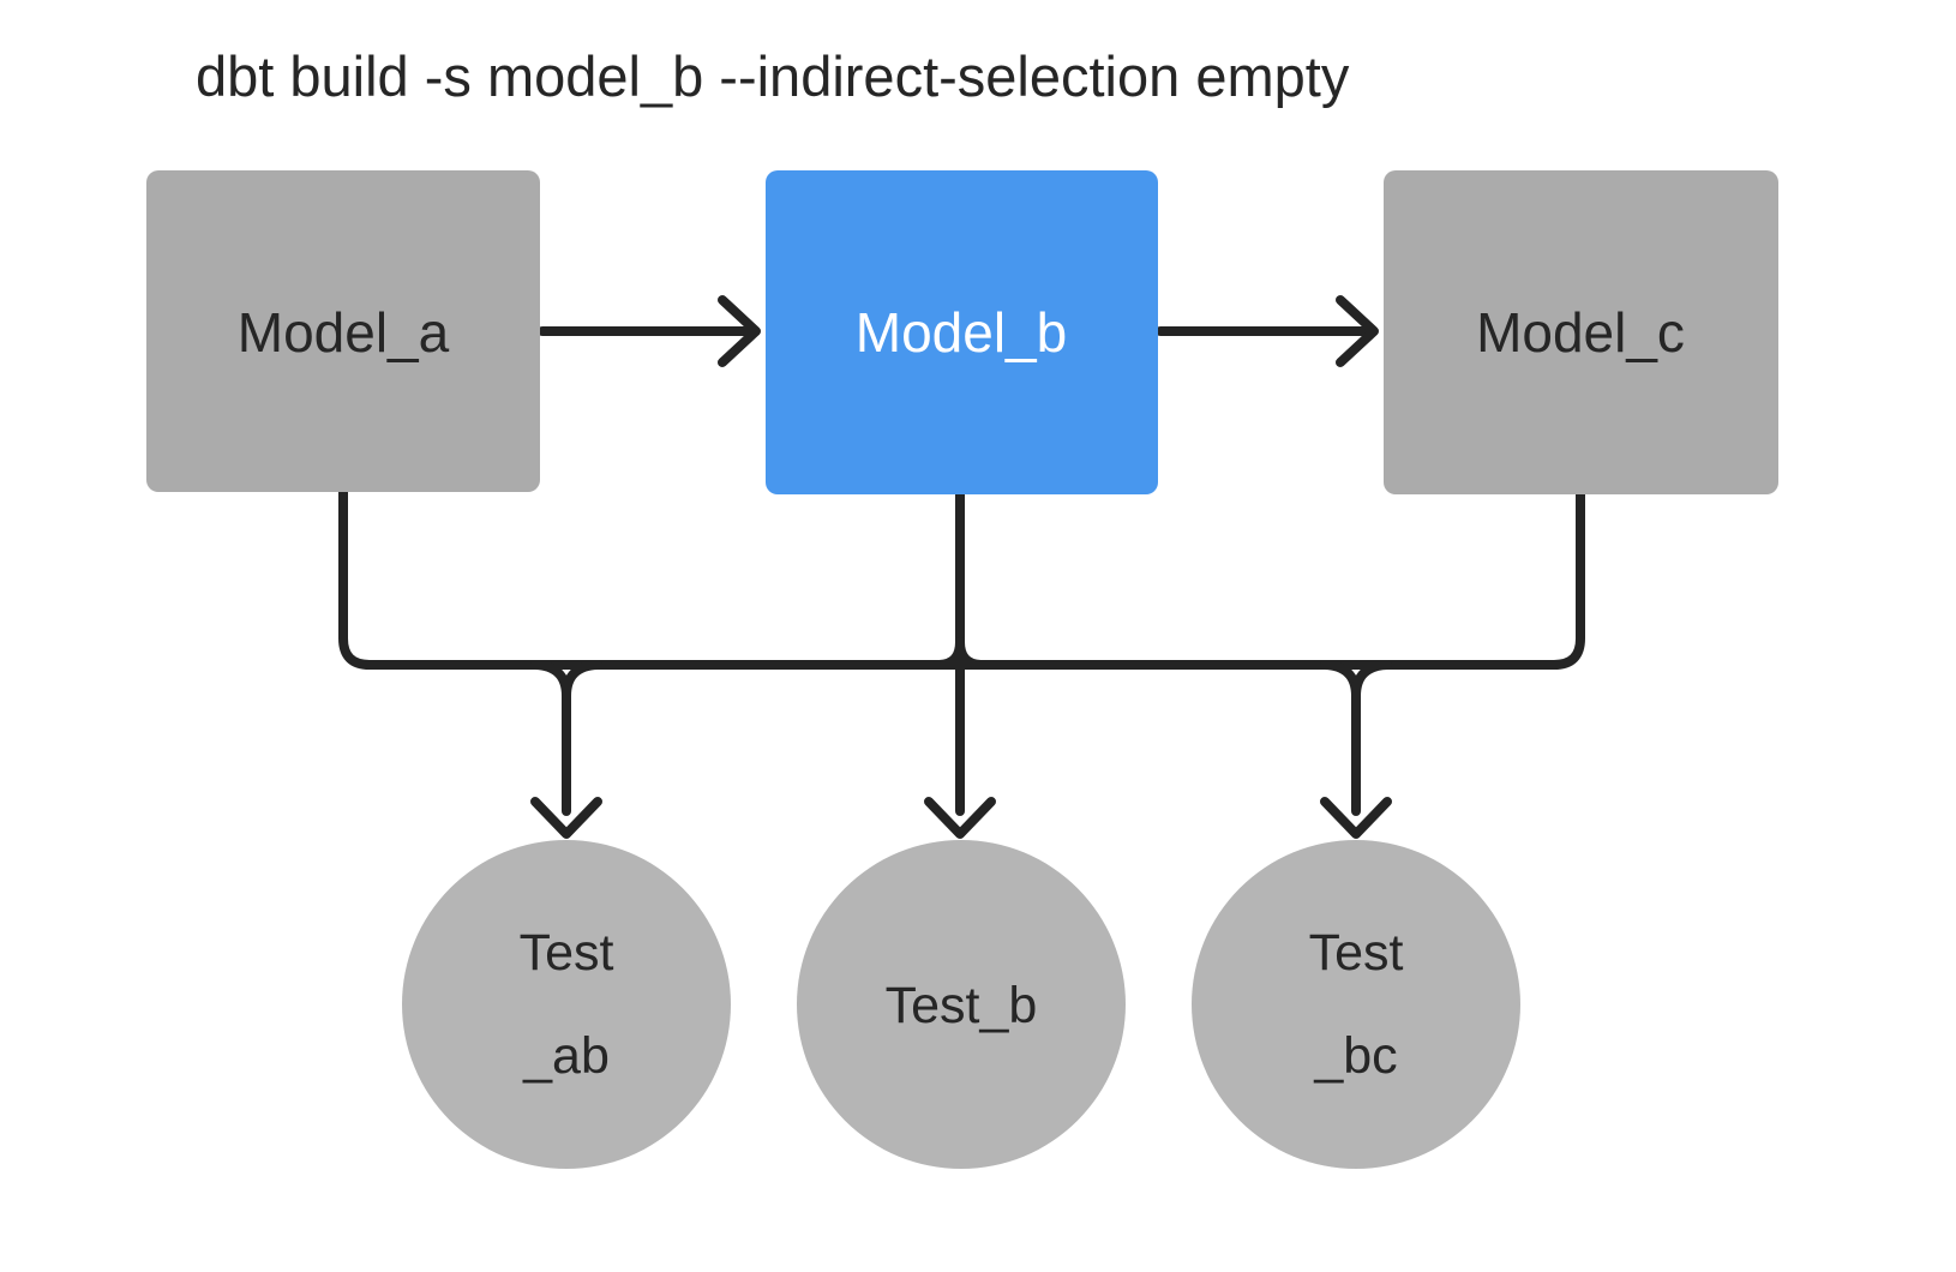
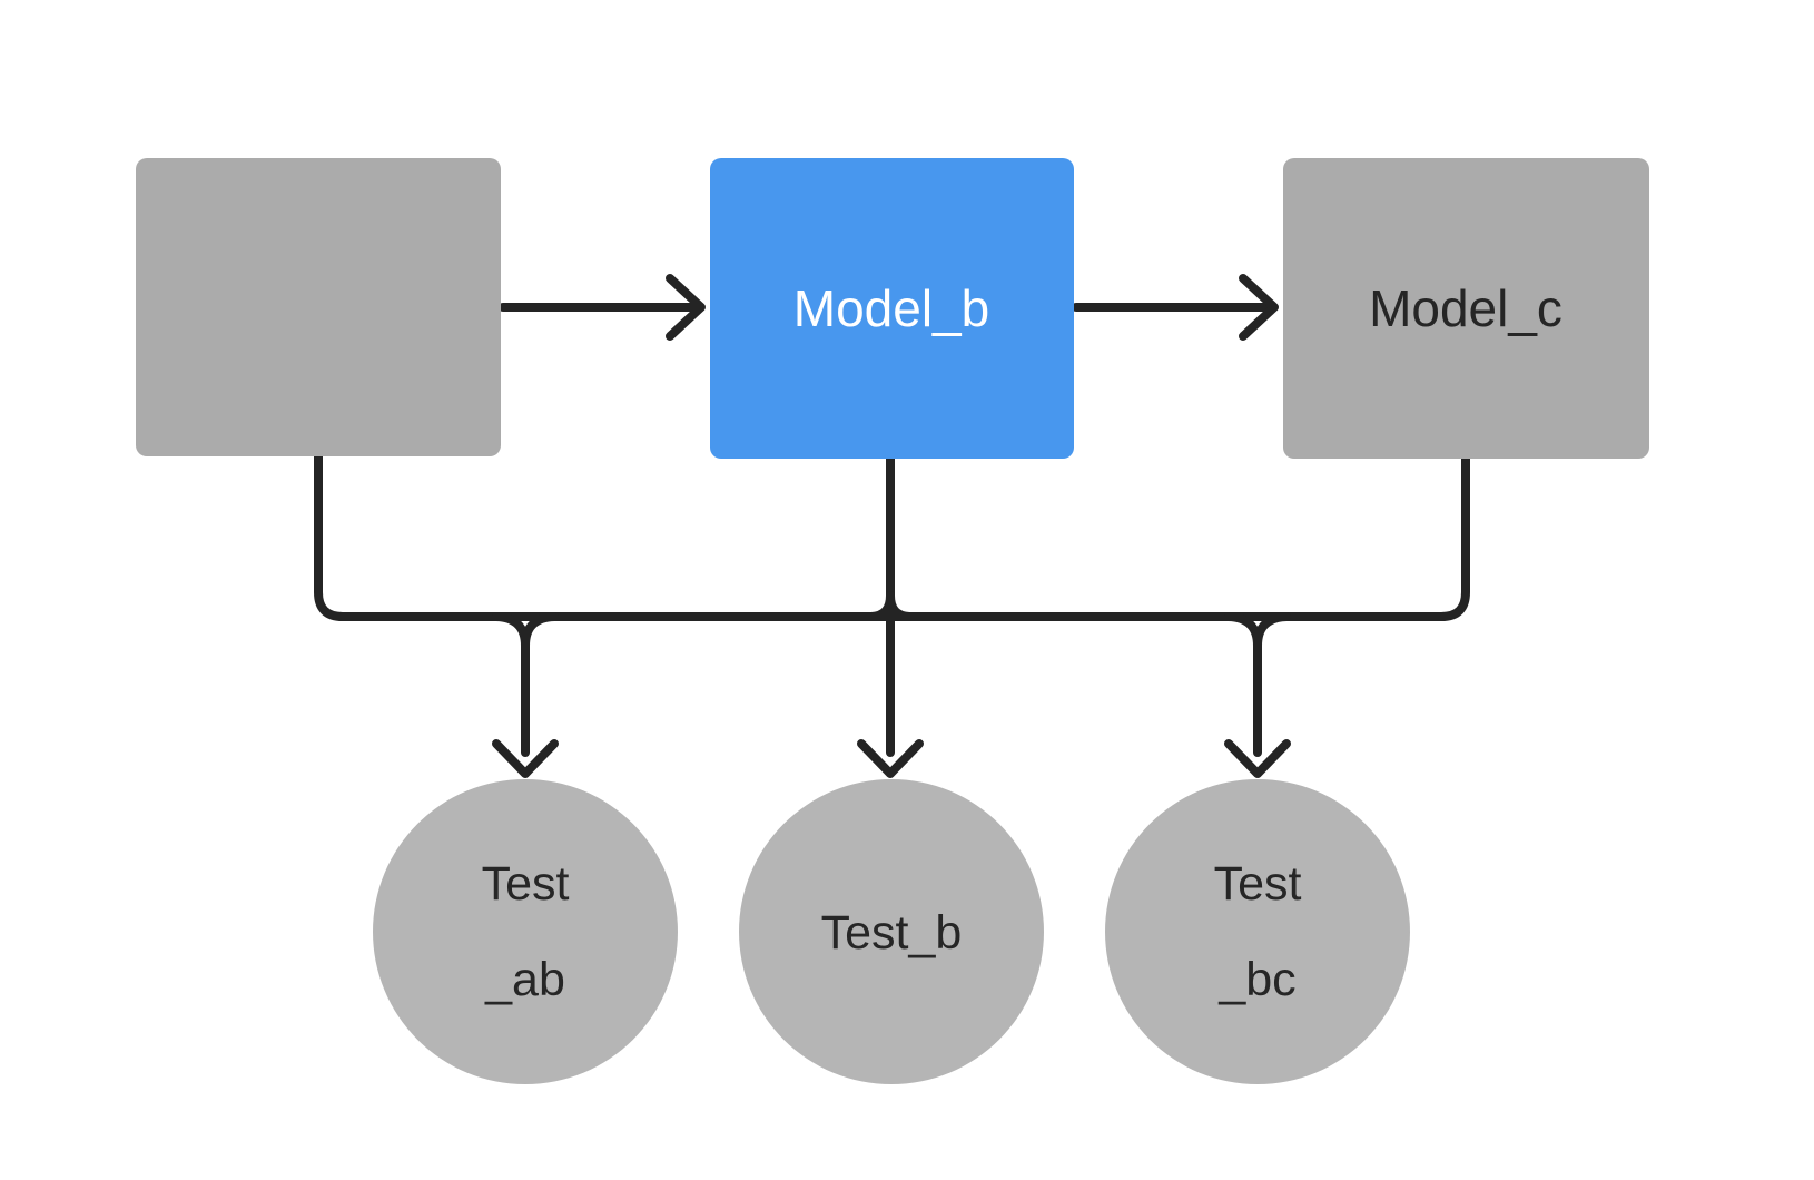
- dbt build -s model_b --indirect-selection empty
- Model_a
  Model_b
  Model_c
  Test
  _ab
  Test_b
  Test
  _bc
